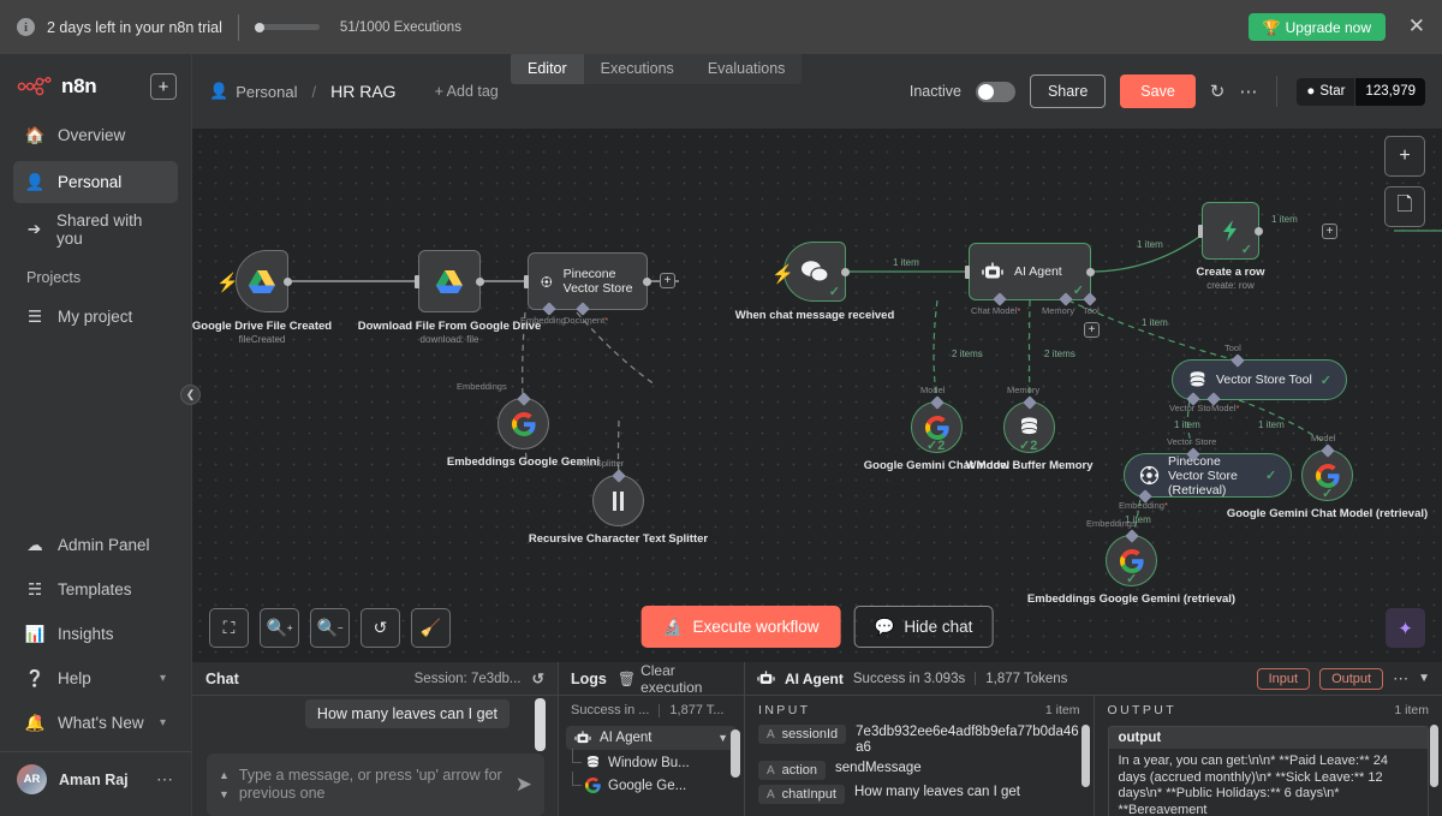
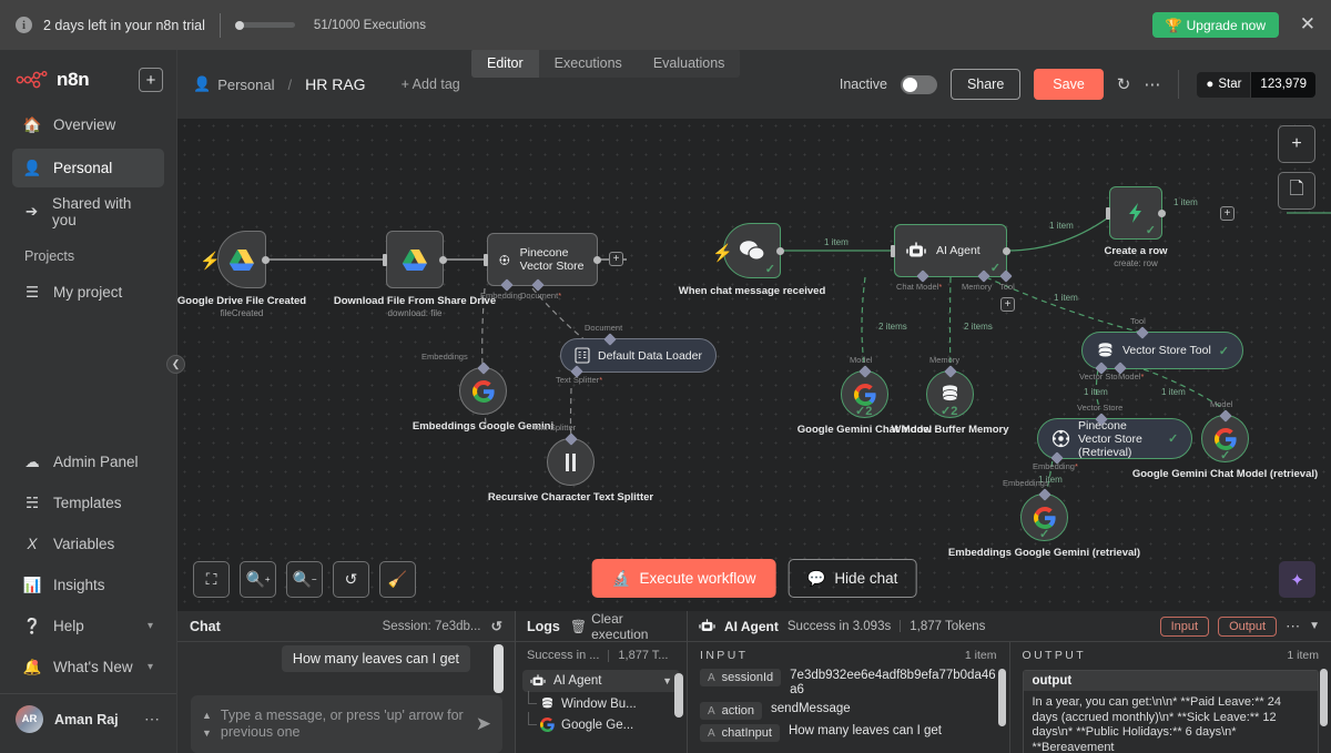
  i
  2 days left in your n8n trial
  51/1000 Executions
  🏆
  Upgrade now
  ✕
  n8n
  +
  🏠
  Overview
  👤
  Personal
  ➔
  Shared with you
  Projects
  ☰
  My project
  ☁
  Admin Panel
  ☵
  Templates
+ X
+ Variables
  📊
  Insights
  ❔
  Help
  ▾
  🔔
  What's New
  ▾
  AR
  Aman Raj
  ⋯
  ❮
  👤
  Personal
  /
  HR RAG
  + Add tag
  Inactive
  Share
  Save
  ↻
  ⋯
  ●
  Star
  123,979
  Editor
  Executions
  Evaluations
  ⚡
  Google Drive File Created
  fileCreated
- Download File From Google Drive
+ Download File From Share Drive
  download: file
  Pinecone Vector Store
  Embedding
  Document*
  +
  Embeddings
  Embeddings Google Gemini
+ Default Data Loader
+ Document
+ Text Splitter*
  Text Splitter
  Recursive Character Text Splitter
  ✓
  When chat message received
  ⚡
  1 item
  AI Agent
  ✓
  Chat Model*
  Memory
  Tool
  +
  2 items
  2 items
  1 item
  1 item
  ✓
  Create a row
  create: row
  1 item
  +
  ✓2
  Model
  Google Gemini Chat Model
  ✓2
  Memory
  Window Buffer Memory
  Vector Store Tool
  ✓
  Tool
  Vector Sto
  Model*
  1 item
  1 item
  Pinecone Vector Store (Retrieval)
  ✓
  Vector Store
  Embedding*
  1 item
  ✓
  Model
  Google Gemini Chat Model (retrieval)
  ✓
  Embeddings
  Embeddings Google Gemini (retrieval)
  +
  🗋
  ⛶
  🔍
  +
  🔍
  −
  ↺
  🧹
  🔬
  Execute workflow
  💬
  Hide chat
  ✦
  Chat
  Session: 7e3db...
  ↺
  How many leaves can I get
  ▲
  ▼
  Type a message, or press 'up' arrow for previous one
  ➤
  Logs
  🗑
  Clear execution
  Success in ...
  1,877 T...
  AI Agent
  ▼
  Window Bu...
  Google Ge...
  AI Agent
  Success in 3.093s
  1,877 Tokens
  Input
  Output
  ⋯
  ▼
  INPUT
  1 item
  A
  sessionId
  7e3db932ee6e4adf8b9efa77b0da46a6
  A
  action
  sendMessage
  A
  chatInput
  How many leaves can I get
  OUTPUT
  1 item
  output
  In a year, you can get:\n\n* **Paid Leave:** 24 days (accrued monthly)\n* **Sick Leave:** 12 days\n* **Public Holidays:** 6 days\n* **Bereavement
